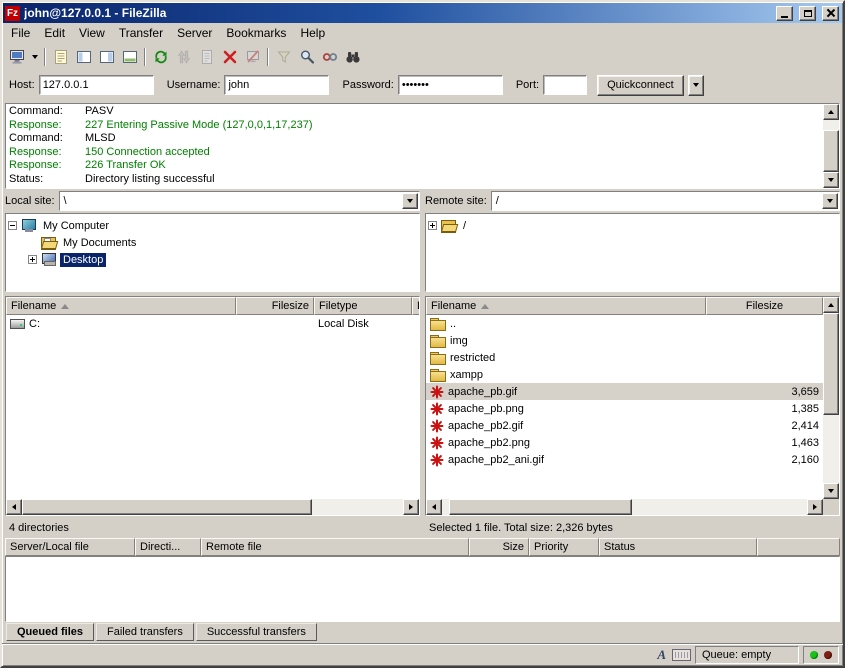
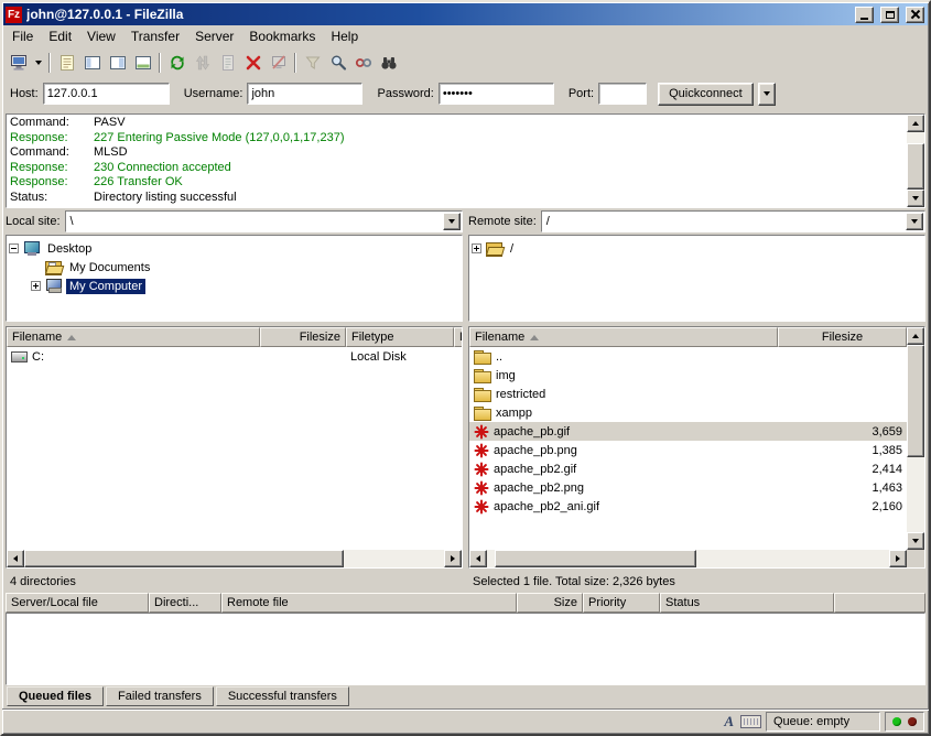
  Fz
  john@127.0.0.1 - FileZilla
  File
  Edit
  View
  Transfer
  Server
  Bookmarks
  Help
  Host:
  127.0.0.1
  Username:
  john
  Password:
  •••••••
  Port:
  Quickconnect
  Command:
  PASV
  Response:
  227 Entering Passive Mode (127,0,0,1,17,237)
  Command:
  MLSD
  Response:
- 150 Connection accepted
+ 230 Connection accepted
  Response:
  226 Transfer OK
  Status:
  Directory listing successful
  Local site:
  \
- My Computer
+ Desktop
  My Documents
- Desktop
+ My Computer
  Filename
  Filesize
  Filetype
  C:
  Local Disk
  4 directories
  Remote site:
  /
  /
  Filename
  Filesize
  ..
  img
  restricted
  xampp
  apache_pb.gif
  3,659
  apache_pb.png
  1,385
  apache_pb2.gif
  2,414
  apache_pb2.png
  1,463
  apache_pb2_ani.gif
  2,160
  Selected 1 file. Total size: 2,326 bytes
  Server/Local file
  Directi...
  Remote file
  Size
  Priority
  Status
  Queued files
  Failed transfers
  Successful transfers
  A
  Queue: empty
